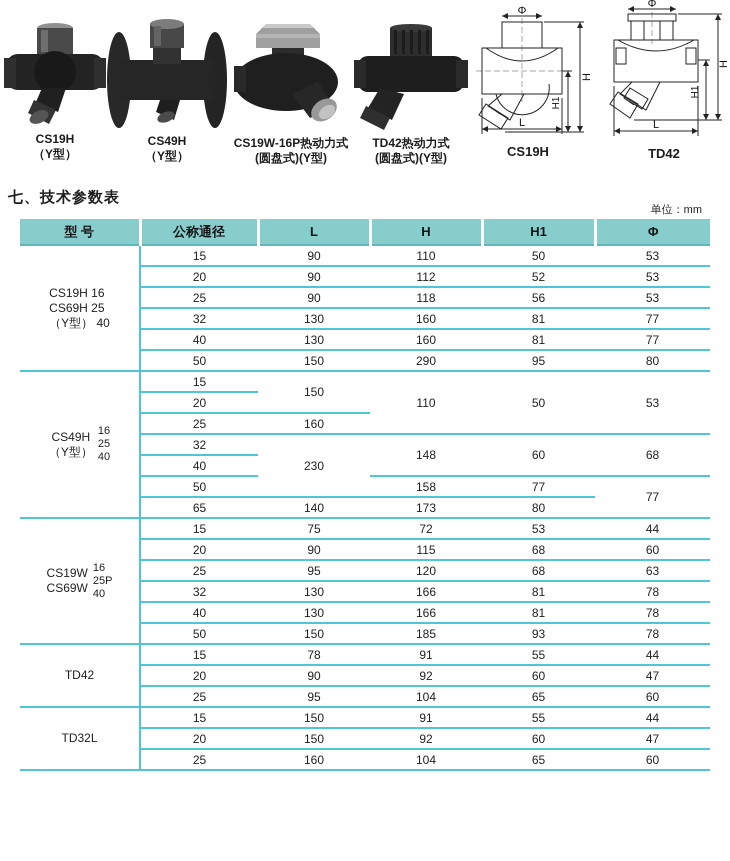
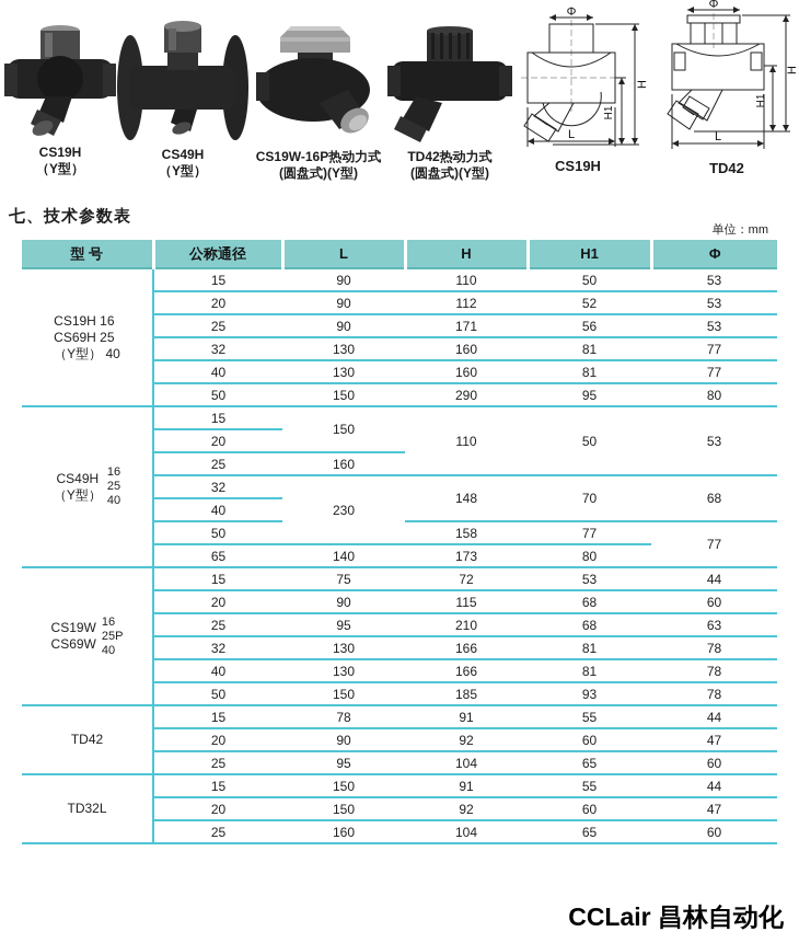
  CS19H
  （Y型）
  CS49H
  （Y型）
  CS19W-16P热动力式
  (圆盘式)(Y型)
  TD42热动力式
  (圆盘式)(Y型)
  Φ
  L
  CS19H
  Φ
  L
  TD42
  七、技术参数表
  单位：mm
  型 号	公称通径	L	H	H1	Φ
  CS19H 16CS69H 25（Y型） 40	15	90	110	50	53
  20	90	112	52	53
- 25	90	118	56	53
+ 25	90	171	56	53
  32	130	160	81	77
  40	130	160	81	77
  50	150	290	95	80
  CS49H（Y型）162540	15	150	110	50	53
  20
  25	160
- 32	230	148	60	68
+ 32	230	148	70	68
  40
  50	158	77	77
  65	140	173	80
  CS19WCS69W1625P40	15	75	72	53	44
  20	90	115	68	60
- 25	95	120	68	63
+ 25	95	210	68	63
  32	130	166	81	78
  40	130	166	81	78
  50	150	185	93	78
  TD42	15	78	91	55	44
  20	90	92	60	47
  25	95	104	65	60
  TD32L	15	150	91	55	44
  20	150	92	60	47
  25	160	104	65	60
+ CCLair 昌林自动化
